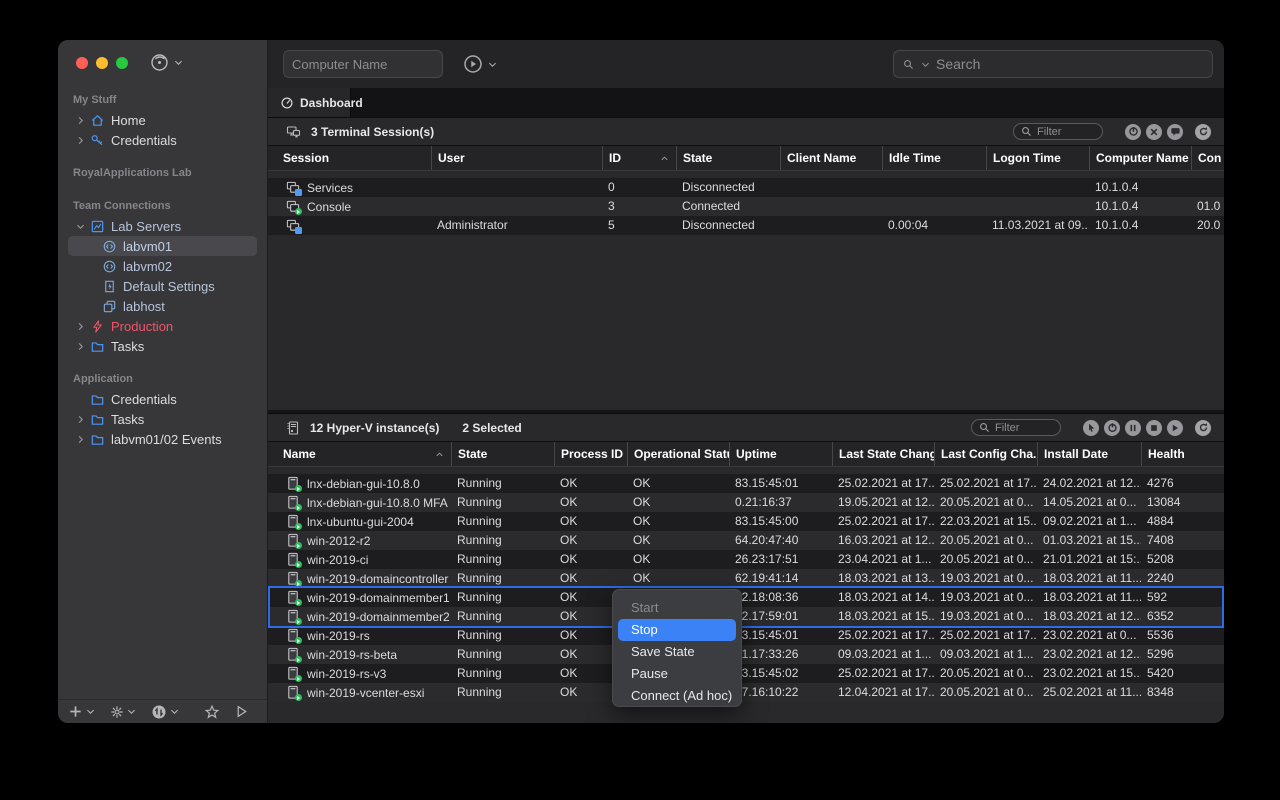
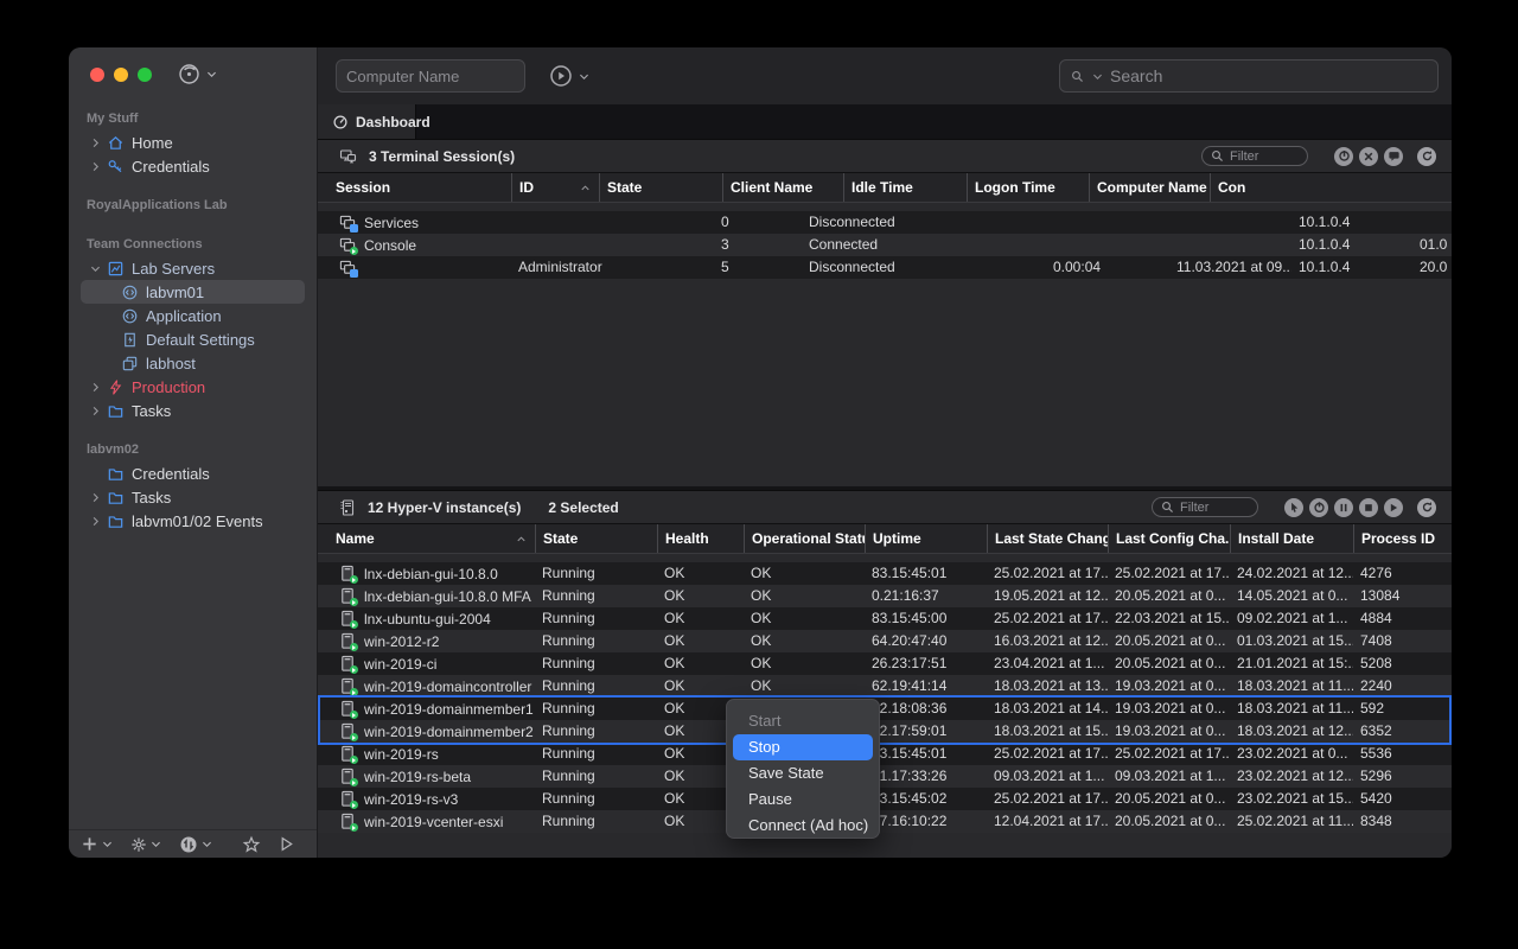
  My Stuff
  Home
  Credentials
  RoyalApplications Lab
  Team Connections
  Lab Servers
  labvm01
- labvm02
+ Application
  Default Settings
  labhost
  Production
  Tasks
- Application
+ labvm02
  Credentials
  Tasks
  labvm01/02 Events
  Computer Name
  Search
  Dashboard
  3 Terminal Session(s)
  Filter
  Session
- User
  ID
  State
  Client Name
  Idle Time
  Logon Time
  Computer Name
  Con
  Services
  0
  Disconnected
  10.1.0.4
  Console
  3
  Connected
  10.1.0.4
  Administrator
  5
  Disconnected
  0.00:04
  11.03.2021 at 09..
  10.1.0.4
  12 Hyper-V instance(s)
  2 Selected
  Filter
  Name
  State
- Process ID
+ Health
  Operational Stat
  Uptime
  Last State Chang
  Last Config Cha.
  Install Date
- Health
+ Process ID
  lnx-debian-gui-10.8.0
  Running
  OK
  OK
  83.15:45:01
  25.02.2021 at 17..
  25.02.2021 at 17..
  24.02.2021 at 12..
  4276
  lnx-debian-gui-10.8.0 MFA
  Running
  OK
  OK
  0.21:16:37
  19.05.2021 at 12..
  20.05.2021 at 0...
  14.05.2021 at 0...
  13084
  lnx-ubuntu-gui-2004
  Running
  OK
  OK
  83.15:45:00
  25.02.2021 at 17..
  22.03.2021 at 15..
  09.02.2021 at 1...
  4884
  win-2012-r2
  Running
  OK
  OK
  64.20:47:40
  16.03.2021 at 12..
  20.05.2021 at 0...
  01.03.2021 at 15..
  7408
  win-2019-ci
  Running
  OK
  OK
  26.23:17:51
  23.04.2021 at 1...
  20.05.2021 at 0...
  21.01.2021 at 15:.
  5208
  win-2019-domaincontroller
  Running
  OK
  OK
  62.19:41:14
  18.03.2021 at 13..
  19.03.2021 at 0...
  18.03.2021 at 11...
  2240
  win-2019-domainmember1
  Running
  OK
  2.18:08:36
  18.03.2021 at 14..
  19.03.2021 at 0...
  18.03.2021 at 11...
  592
  win-2019-domainmember2
  Running
  OK
  2.17:59:01
  18.03.2021 at 15..
  19.03.2021 at 0...
  18.03.2021 at 12..
  6352
  win-2019-rs
  Running
  OK
  3.15:45:01
  25.02.2021 at 17..
  25.02.2021 at 17..
  23.02.2021 at 0...
  5536
  win-2019-rs-beta
  Running
  OK
  1.17:33:26
  09.03.2021 at 1...
  09.03.2021 at 1...
  23.02.2021 at 12..
  5296
  win-2019-rs-v3
  Running
  OK
  3.15:45:02
  25.02.2021 at 17..
  20.05.2021 at 0...
  23.02.2021 at 15..
  5420
  win-2019-vcenter-esxi
  Running
  OK
  7.16:10:22
  12.04.2021 at 17..
  20.05.2021 at 0...
  25.02.2021 at 11...
  8348
  Start
  Stop
  Save State
  Pause
  Connect (Ad hoc)
